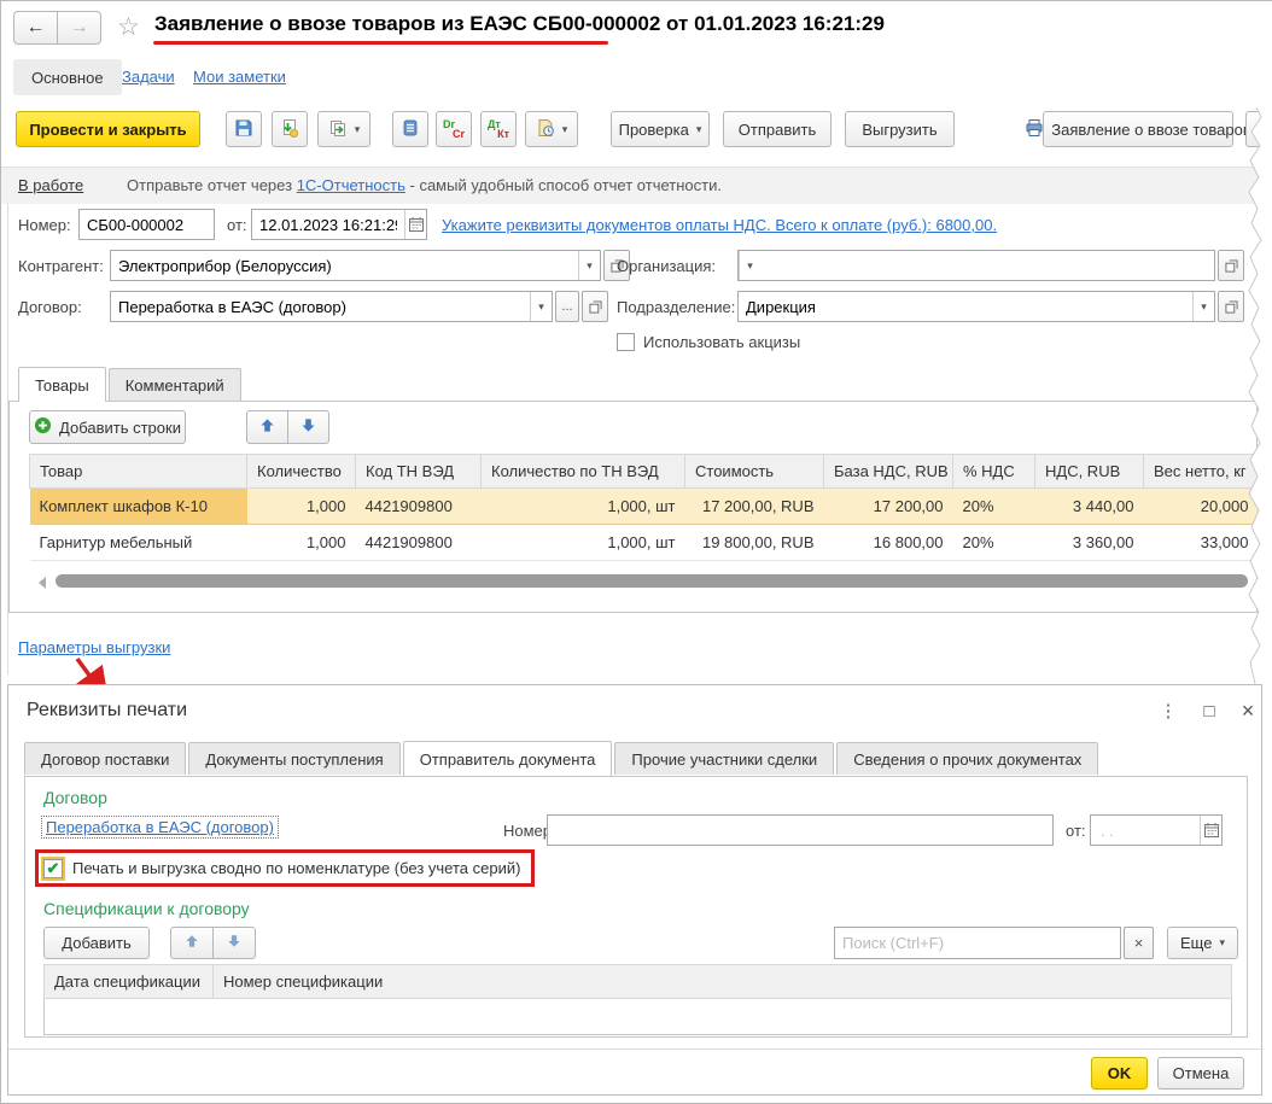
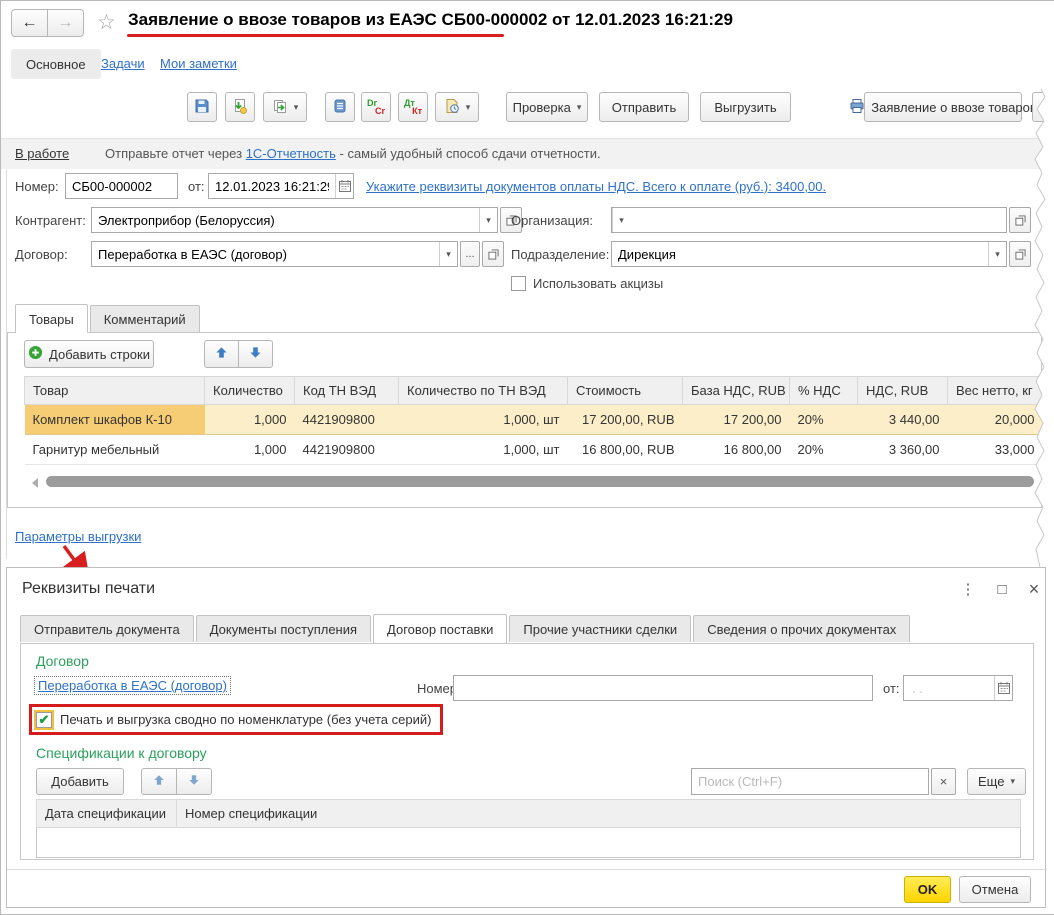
  ←
  →
  ☆
- Заявление о ввозе товаров из ЕАЭС СБ00-000002 от 01.01.2023 16:21:29
+ Заявление о ввозе товаров из ЕАЭС СБ00-000002 от 12.01.2023 16:21:29
  Основное
  Задачи
  Мои заметки
- Провести и закрыть
  ▾
  Dr
  Cr
  Дт
  Кт
  ▾
  Проверка
  ▾
  Отправить
  Выгрузить
  Заявление о ввозе товаро
  В работе
- Отправьте отчет через 1С-Отчетность - самый удобный способ отчет отчетности.
+ Отправьте отчет через 1С-Отчетность - самый удобный способ сдачи отчетности.
  Номер:
  СБ00-000002
  от:
  12.01.2023 16:21:2
- Укажите реквизиты документов оплаты НДС. Всего к оплате (руб.): 6800,00.
+ Укажите реквизиты документов оплаты НДС. Всего к оплате (руб.): 3400,00.
  Контрагент:
  Электроприбор (Белоруссия)
  ▾
  Организация:
  ▾
  Договор:
  Переработка в ЕАЭС (договор)
  ▾
  ...
  Подразделение:
  Дирекция
  ▾
  Использовать акцизы
  Товары
  Комментарий
  Добавить строки
  Товар	Количество	Код ТН ВЭД	Количество по ТН ВЭД	Стоимость	База НДС, RUB	% НДС	НДС, RUB	Вес нетто, кг
  Комплект шкафов К-10	1,000	4421909800	1,000, шт	17 200,00, RUB	17 200,00	20%	3 440,00	20,000
- Гарнитур мебельный	1,000	4421909800	1,000, шт	19 800,00, RUB	16 800,00	20%	3 360,00	33,000
+ Гарнитур мебельный	1,000	4421909800	1,000, шт	16 800,00, RUB	16 800,00	20%	3 360,00	33,000
  Параметры выгрузки
  Реквизиты печати
  ⋮
  □
  ×
- Договор поставки
+ Отправитель документа
  Документы поступления
- Отправитель документа
+ Договор поставки
  Прочие участники сделки
  Сведения о прочих документах
  Договор
  Переработка в ЕАЭС (договор)
  от:
  . .
  ✔
  Печать и выгрузка сводно по номенклатуре (без учета серий)
  Спецификации к договору
  Добавить
  Поиск (Ctrl+F)
  ×
  Еще
  ▾
  Дата спецификации	Номер спецификации
  OK
  Отмена
